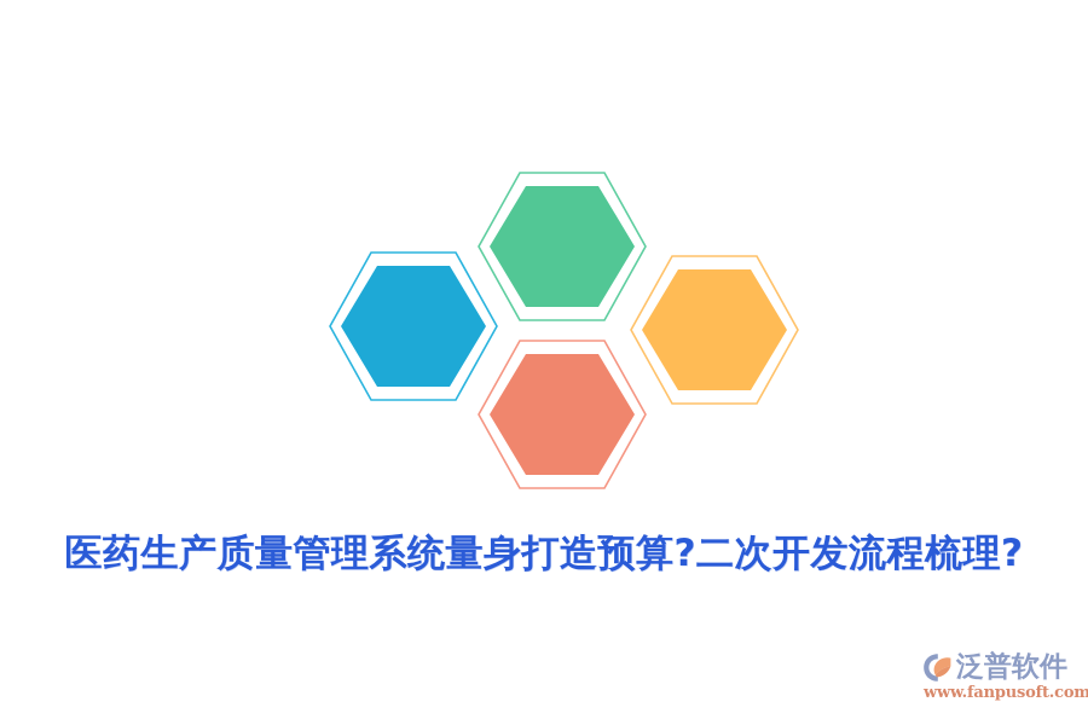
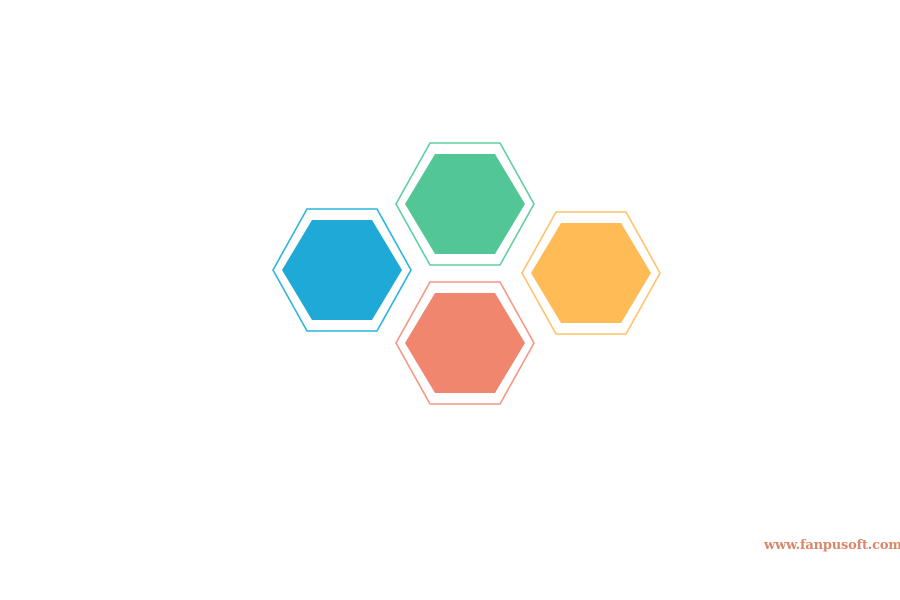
- 医药生产质量管理系统量身打造预算?二次开发流程梳理?
- 泛普软件
  www.fanpusoft.com
